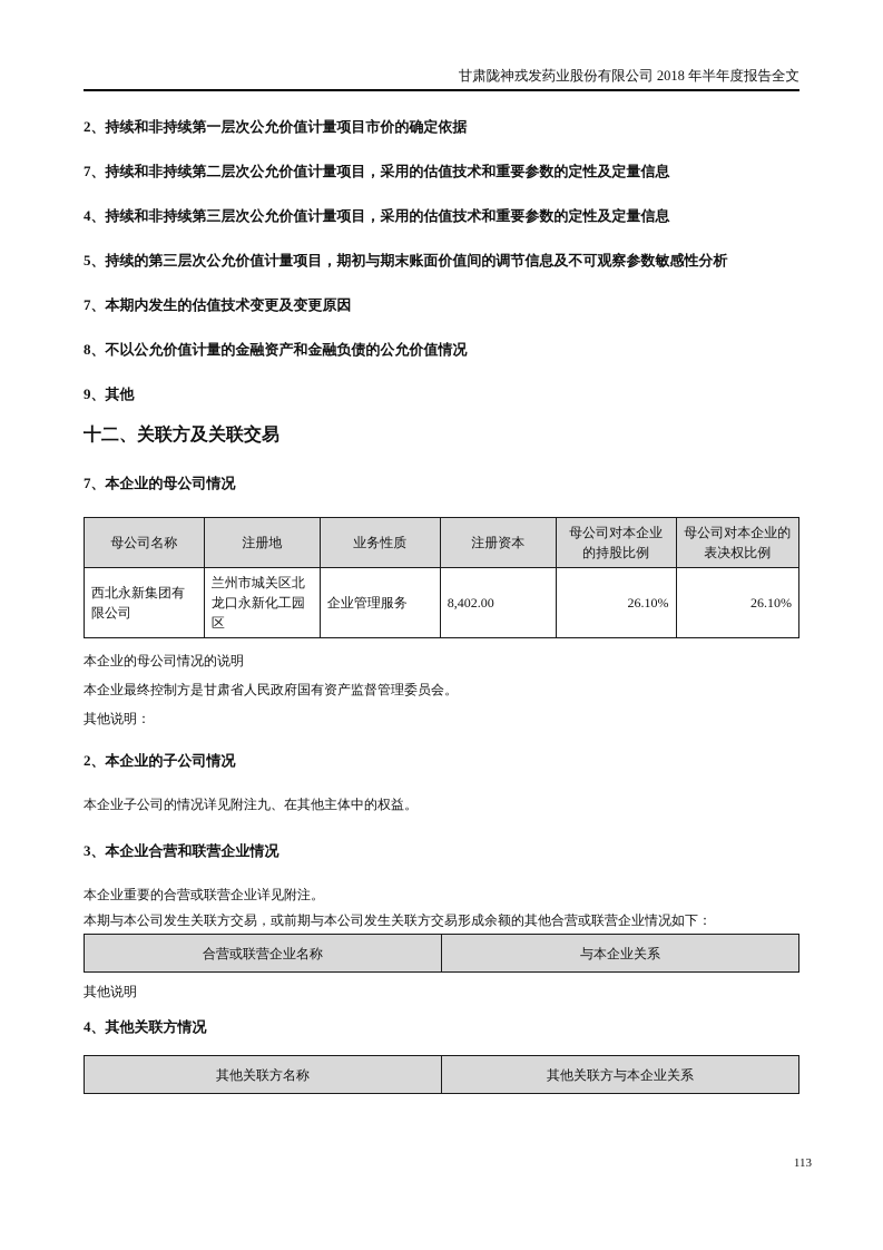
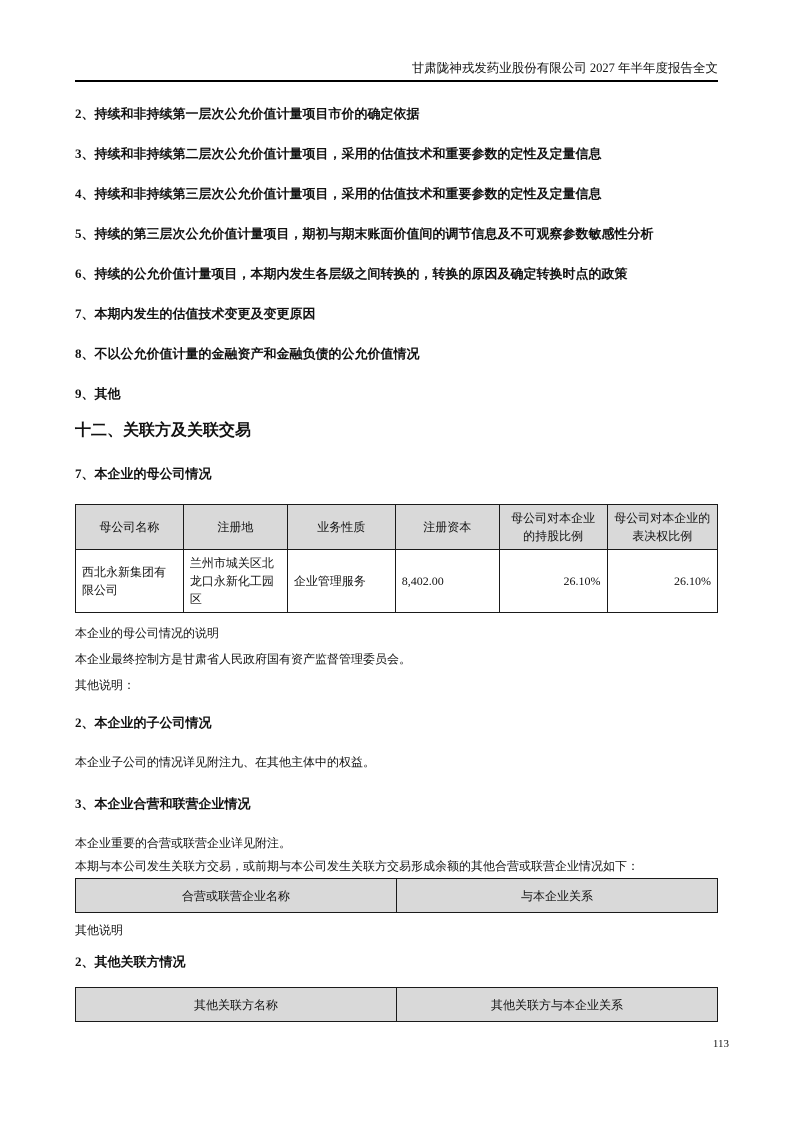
- 甘肃陇神戎发药业股份有限公司 2018 年半年度报告全文
+ 甘肃陇神戎发药业股份有限公司 2027 年半年度报告全文
  2、持续和非持续第一层次公允价值计量项目市价的确定依据
- 7、持续和非持续第二层次公允价值计量项目，采用的估值技术和重要参数的定性及定量信息
+ 3、持续和非持续第二层次公允价值计量项目，采用的估值技术和重要参数的定性及定量信息
  4、持续和非持续第三层次公允价值计量项目，采用的估值技术和重要参数的定性及定量信息
  5、持续的第三层次公允价值计量项目，期初与期末账面价值间的调节信息及不可观察参数敏感性分析
+ 6、持续的公允价值计量项目，本期内发生各层级之间转换的，转换的原因及确定转换时点的政策
  7、本期内发生的估值技术变更及变更原因
  8、不以公允价值计量的金融资产和金融负债的公允价值情况
  9、其他
  十二、关联方及关联交易
  7、本企业的母公司情况
  母公司名称	注册地	业务性质	注册资本	母公司对本企业的持股比例	母公司对本企业的表决权比例
  西北永新集团有限公司	兰州市城关区北龙口永新化工园区	企业管理服务	8,402.00	26.10%	26.10%
  本企业的母公司情况的说明
  本企业最终控制方是甘肃省人民政府国有资产监督管理委员会。
  其他说明：
  2、本企业的子公司情况
  本企业子公司的情况详见附注九、在其他主体中的权益。
  3、本企业合营和联营企业情况
  本企业重要的合营或联营企业详见附注。
  本期与本公司发生关联方交易，或前期与本公司发生关联方交易形成余额的其他合营或联营企业情况如下：
  合营或联营企业名称	与本企业关系
  其他说明
- 4、其他关联方情况
+ 2、其他关联方情况
  其他关联方名称	其他关联方与本企业关系
  113
